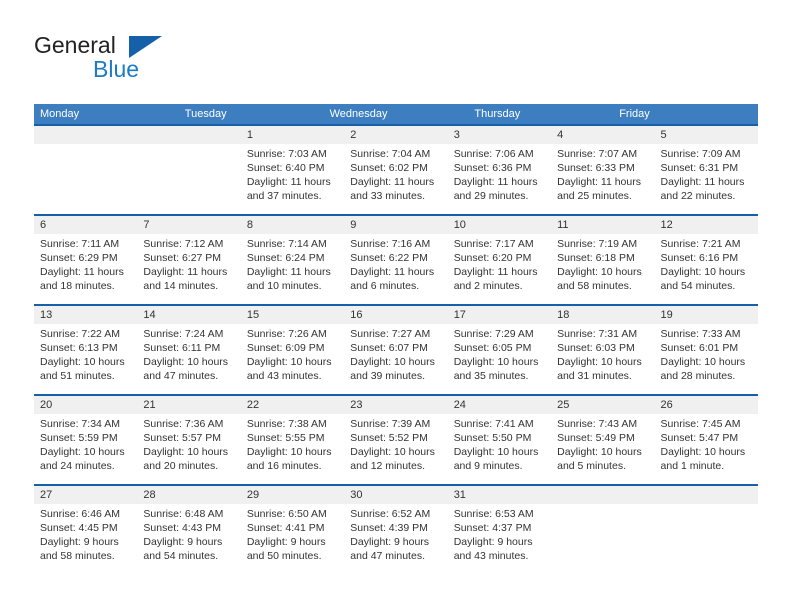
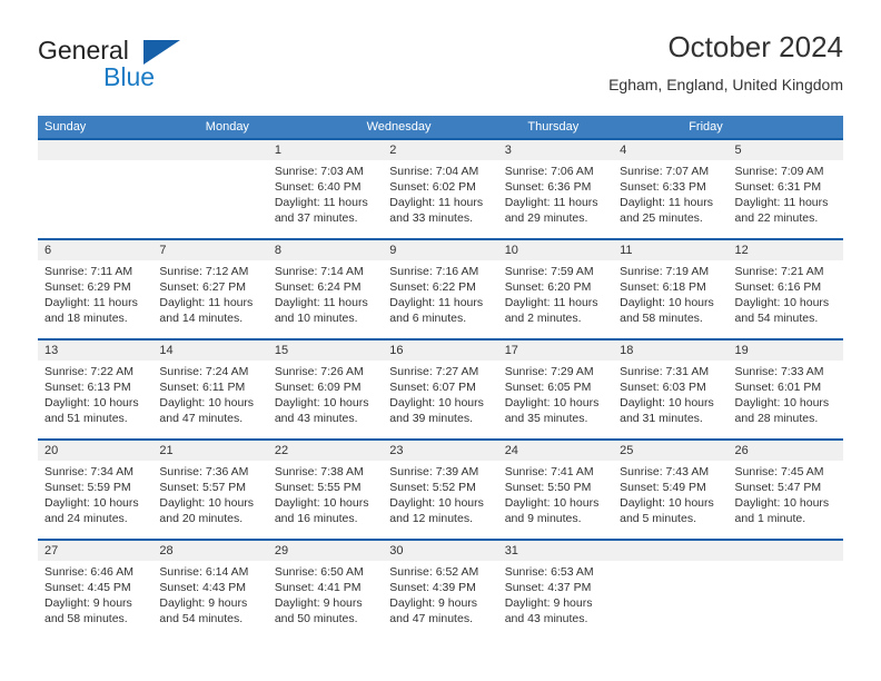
  General
  Blue
+ October 2024
+ Egham, England, United Kingdom
+ Sunday
  Monday
- Tuesday
  Wednesday
  Thursday
  Friday
  1
  Sunrise: 7:03 AM
  Sunset: 6:40 PM
  Daylight: 11 hours
  and 37 minutes.
  2
  Sunrise: 7:04 AM
  Sunset: 6:02 PM
  Daylight: 11 hours
  and 33 minutes.
  3
  Sunrise: 7:06 AM
  Sunset: 6:36 PM
  Daylight: 11 hours
  and 29 minutes.
  4
  Sunrise: 7:07 AM
  Sunset: 6:33 PM
  Daylight: 11 hours
  and 25 minutes.
  5
  Sunrise: 7:09 AM
  Sunset: 6:31 PM
  Daylight: 11 hours
  and 22 minutes.
  6
  Sunrise: 7:11 AM
  Sunset: 6:29 PM
  Daylight: 11 hours
  and 18 minutes.
  7
  Sunrise: 7:12 AM
  Sunset: 6:27 PM
  Daylight: 11 hours
  and 14 minutes.
  8
  Sunrise: 7:14 AM
  Sunset: 6:24 PM
  Daylight: 11 hours
  and 10 minutes.
  9
  Sunrise: 7:16 AM
  Sunset: 6:22 PM
  Daylight: 11 hours
  and 6 minutes.
  10
- Sunrise: 7:17 AM
+ Sunrise: 7:59 AM
  Sunset: 6:20 PM
  Daylight: 11 hours
  and 2 minutes.
  11
  Sunrise: 7:19 AM
  Sunset: 6:18 PM
  Daylight: 10 hours
  and 58 minutes.
  12
  Sunrise: 7:21 AM
  Sunset: 6:16 PM
  Daylight: 10 hours
  and 54 minutes.
  13
  Sunrise: 7:22 AM
  Sunset: 6:13 PM
  Daylight: 10 hours
  and 51 minutes.
  14
  Sunrise: 7:24 AM
  Sunset: 6:11 PM
  Daylight: 10 hours
  and 47 minutes.
  15
  Sunrise: 7:26 AM
  Sunset: 6:09 PM
  Daylight: 10 hours
  and 43 minutes.
  16
  Sunrise: 7:27 AM
  Sunset: 6:07 PM
  Daylight: 10 hours
  and 39 minutes.
  17
  Sunrise: 7:29 AM
  Sunset: 6:05 PM
  Daylight: 10 hours
  and 35 minutes.
  18
  Sunrise: 7:31 AM
  Sunset: 6:03 PM
  Daylight: 10 hours
  and 31 minutes.
  19
  Sunrise: 7:33 AM
  Sunset: 6:01 PM
  Daylight: 10 hours
  and 28 minutes.
  20
  Sunrise: 7:34 AM
  Sunset: 5:59 PM
  Daylight: 10 hours
  and 24 minutes.
  21
  Sunrise: 7:36 AM
  Sunset: 5:57 PM
  Daylight: 10 hours
  and 20 minutes.
  22
  Sunrise: 7:38 AM
  Sunset: 5:55 PM
  Daylight: 10 hours
  and 16 minutes.
  23
  Sunrise: 7:39 AM
  Sunset: 5:52 PM
  Daylight: 10 hours
  and 12 minutes.
  24
  Sunrise: 7:41 AM
  Sunset: 5:50 PM
  Daylight: 10 hours
  and 9 minutes.
  25
  Sunrise: 7:43 AM
  Sunset: 5:49 PM
  Daylight: 10 hours
  and 5 minutes.
  26
  Sunrise: 7:45 AM
  Sunset: 5:47 PM
  Daylight: 10 hours
  and 1 minute.
  27
  Sunrise: 6:46 AM
  Sunset: 4:45 PM
  Daylight: 9 hours
  and 58 minutes.
  28
- Sunrise: 6:48 AM
+ Sunrise: 6:14 AM
  Sunset: 4:43 PM
  Daylight: 9 hours
  and 54 minutes.
  29
  Sunrise: 6:50 AM
  Sunset: 4:41 PM
  Daylight: 9 hours
  and 50 minutes.
  30
  Sunrise: 6:52 AM
  Sunset: 4:39 PM
  Daylight: 9 hours
  and 47 minutes.
  31
  Sunrise: 6:53 AM
  Sunset: 4:37 PM
  Daylight: 9 hours
  and 43 minutes.
